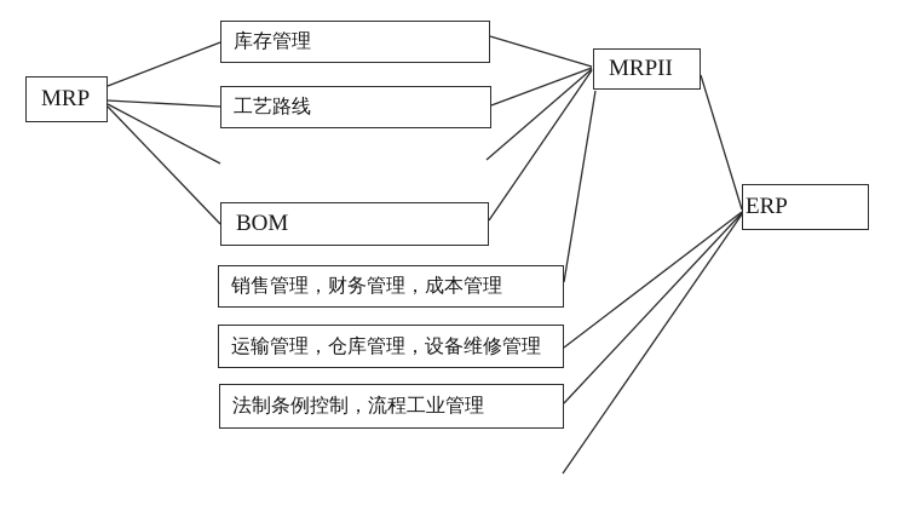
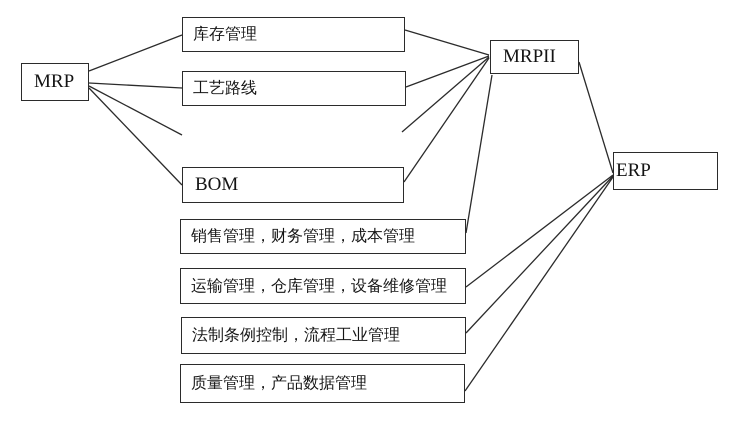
  MRP
  库存管理
  工艺路线
  BOM
  MRPII
  ERP
  销售管理，财务管理，成本管理
  运输管理，仓库管理，设备维修管理
  法制条例控制，流程工业管理
+ 质量管理，产品数据管理
